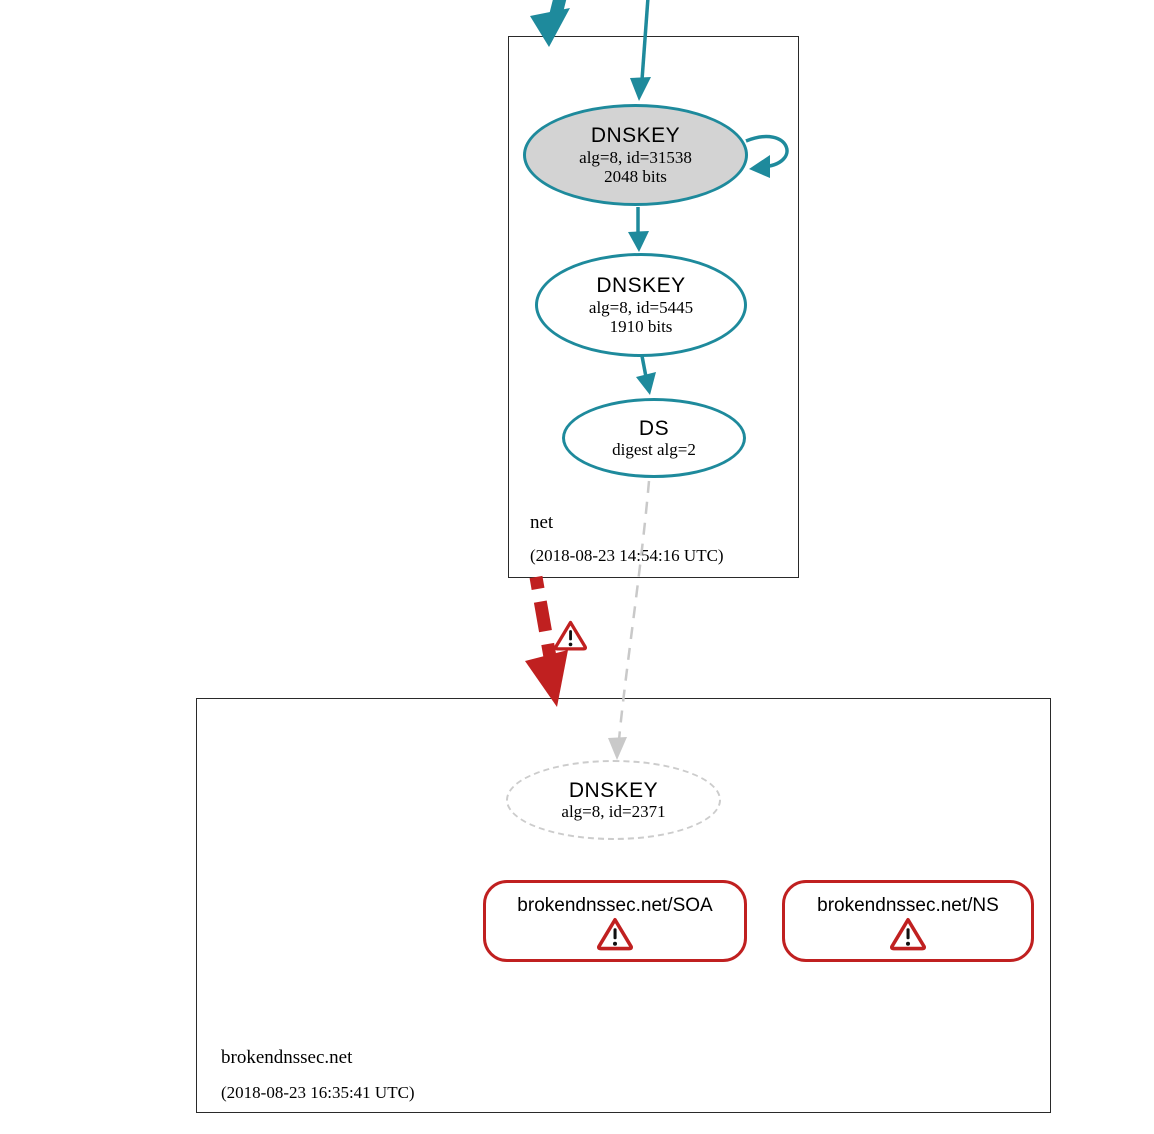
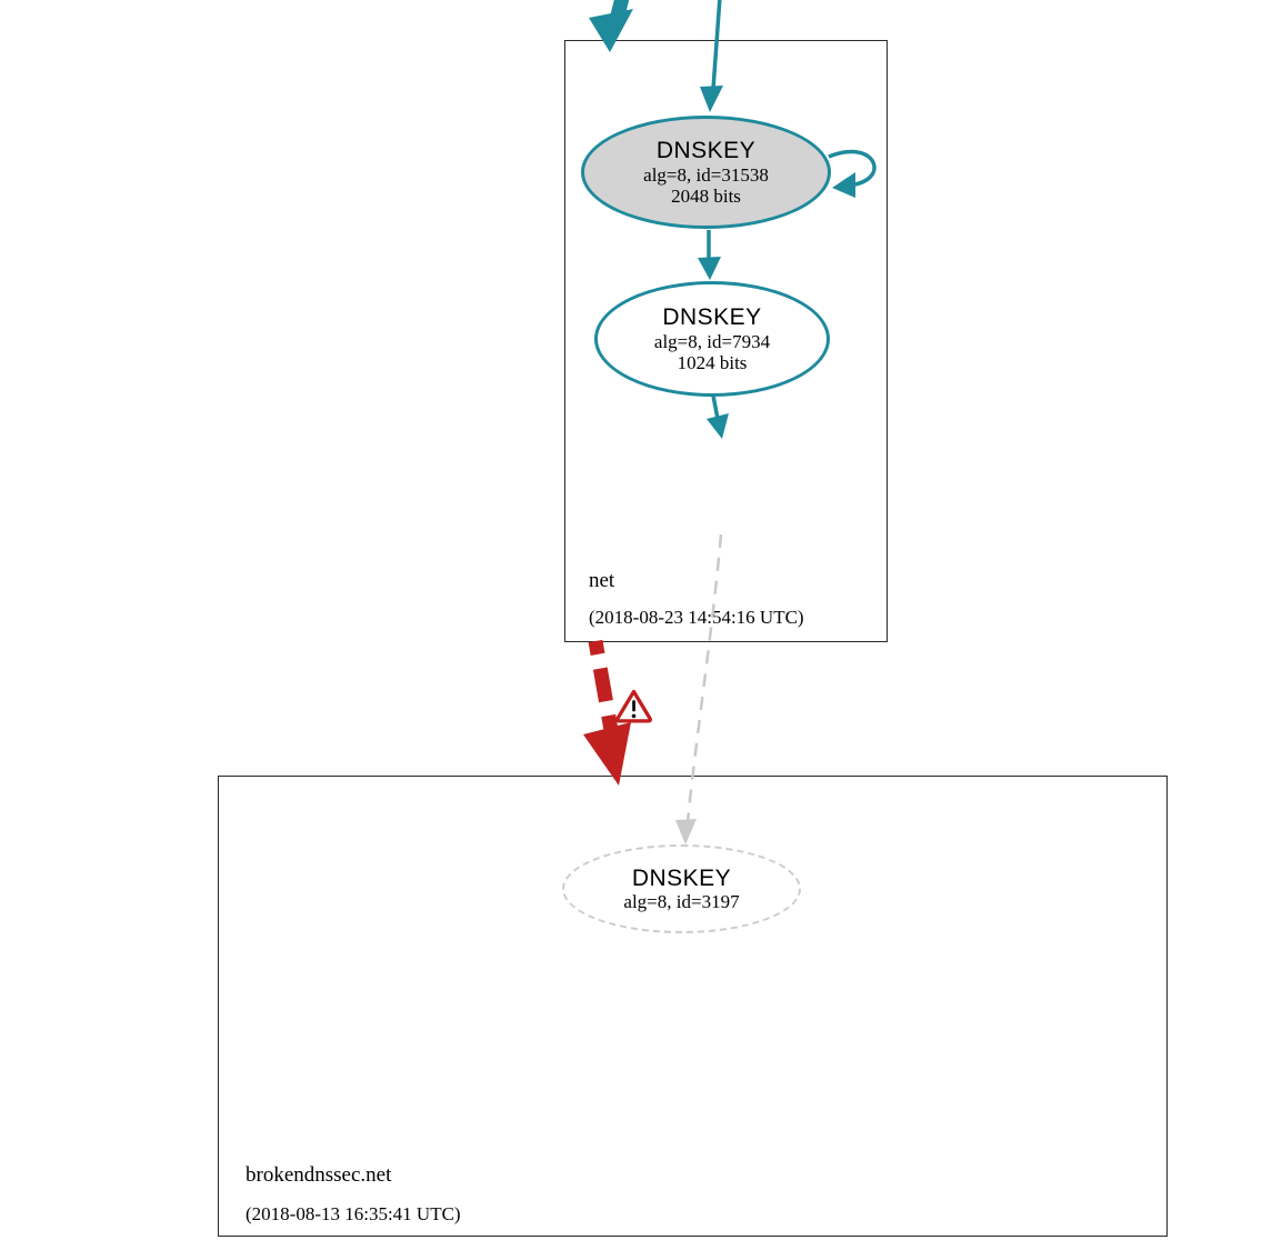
  net
  (2018-08-23 14:54:16 UTC)
  brokendnssec.net
- (2018-08-23 16:35:41 UTC)
+ (2018-08-13 16:35:41 UTC)
  DNSKEY
  alg=8, id=31538
  2048 bits
  DNSKEY
- alg=8, id=5445
+ alg=8, id=7934
- 1910 bits
+ 1024 bits
- DS
- digest alg=2
  DNSKEY
- alg=8, id=2371
+ alg=8, id=3197
- brokendnssec.net/SOA
- brokendnssec.net/NS
